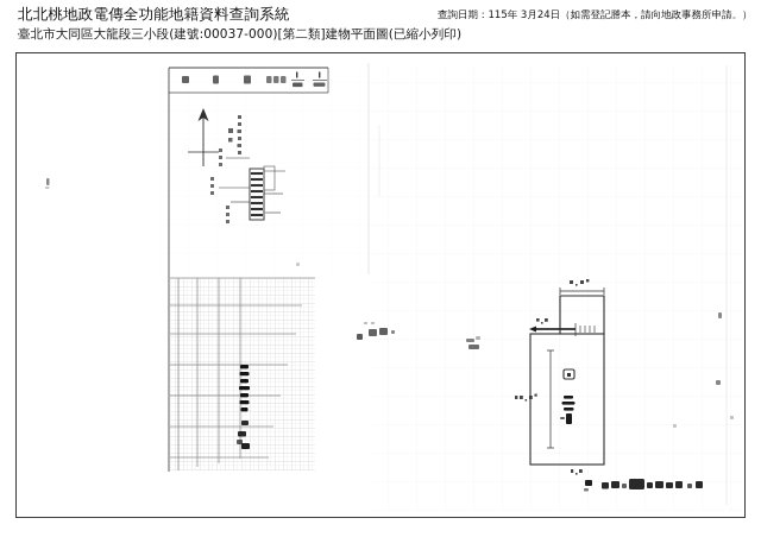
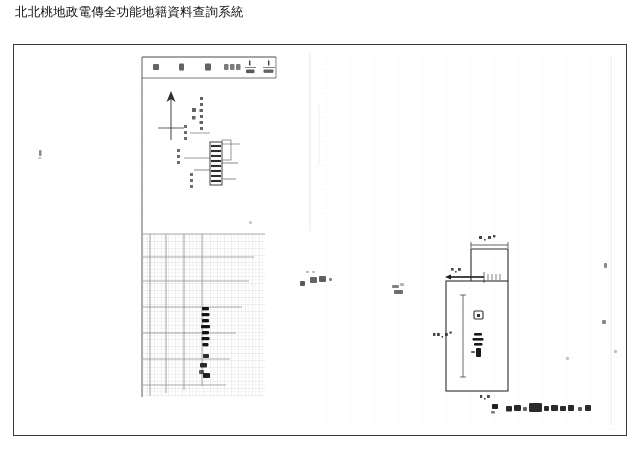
  北北桃地政電傳全功能地籍資料查詢系統
- 臺北市大同區大龍段三小段(建號:00037-000)[第二類]建物平面圖(已縮小列印)
- 查詢日期：115年 3月24日（如需登記謄本，請向地政事務所申請。）
